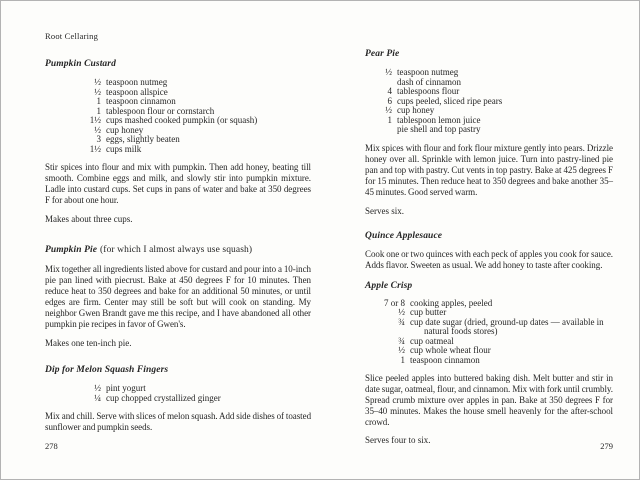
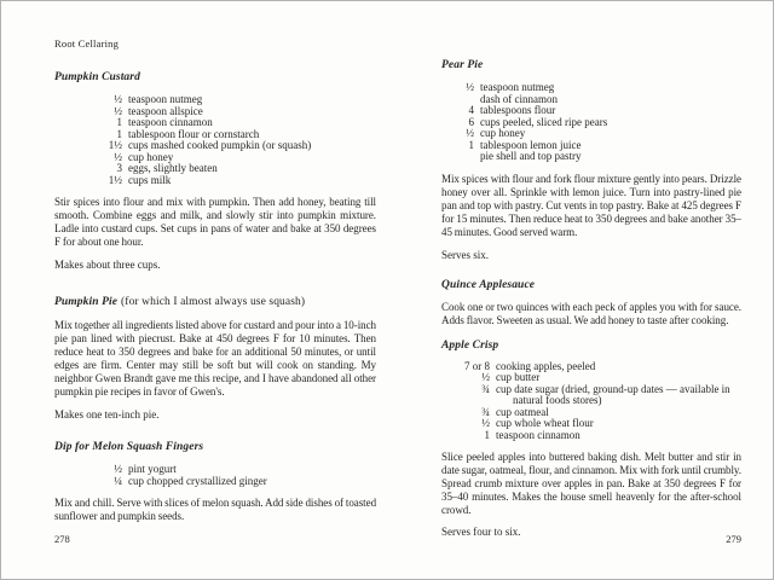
  Root Cellaring
  Pumpkin Custard
  ½
  teaspoon nutmeg
  ½
  teaspoon allspice
  1
  teaspoon cinnamon
  1
  tablespoon flour or cornstarch
  1½
  cups mashed cooked pumpkin (or squash)
  ½
  cup honey
  3
  eggs, slightly beaten
  1½
  cups milk
  Stir spices into flour and mix with pumpkin. Then add honey, beating till smooth. Combine eggs and milk, and slowly stir into pumpkin mixture. Ladle into custard cups. Set cups in pans of water and bake at 350 degrees F for about one hour.
  Makes about three cups.
  Pumpkin Pie (for which I almost always use squash)
  Mix together all ingredients listed above for custard and pour into a 10-inch pie pan lined with piecrust. Bake at 450 degrees F for 10 minutes. Then reduce heat to 350 degrees and bake for an additional 50 minutes, or until edges are firm. Center may still be soft but will cook on standing. My neighbor Gwen Brandt gave me this recipe, and I have abandoned all other pumpkin pie recipes in favor of Gwen's.
  Makes one ten-inch pie.
  Dip for Melon Squash Fingers
  ½
  pint yogurt
  ¼
  cup chopped crystallized ginger
  Mix and chill. Serve with slices of melon squash. Add side dishes of toasted sunflower and pumpkin seeds.
  278
  Pear Pie
  ½
  teaspoon nutmeg
  dash of cinnamon
  4
  tablespoons flour
  6
  cups peeled, sliced ripe pears
  ½
  cup honey
  1
  tablespoon lemon juice
  pie shell and top pastry
  Mix spices with flour and fork flour mixture gently into pears. Drizzle honey over all. Sprinkle with lemon juice. Turn into pastry-lined pie pan and top with pastry. Cut vents in top pastry. Bake at 425 degrees F for 15 minutes. Then reduce heat to 350 degrees and bake another 35–45 minutes. Good served warm.
  Serves six.
  Quince Applesauce
- Cook one or two quinces with each peck of apples you cook for sauce. Adds flavor. Sweeten as usual. We add honey to taste after cooking.
+ Cook one or two quinces with each peck of apples you with for sauce. Adds flavor. Sweeten as usual. We add honey to taste after cooking.
  Apple Crisp
  7 or 8
  cooking apples, peeled
  ½
  cup butter
  ¾
  cup date sugar (dried, ground-up dates — available in natural foods stores)
  ¾
  cup oatmeal
  ½
  cup whole wheat flour
  1
  teaspoon cinnamon
  Slice peeled apples into buttered baking dish. Melt butter and stir in date sugar, oatmeal, flour, and cinnamon. Mix with fork until crumbly. Spread crumb mixture over apples in pan. Bake at 350 degrees F for 35–40 minutes. Makes the house smell heavenly for the after-school crowd.
  Serves four to six.
  279
